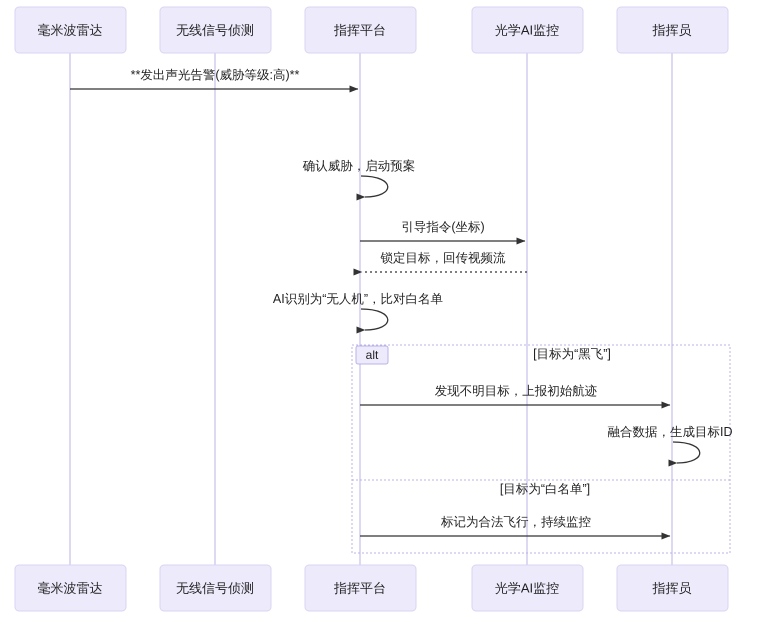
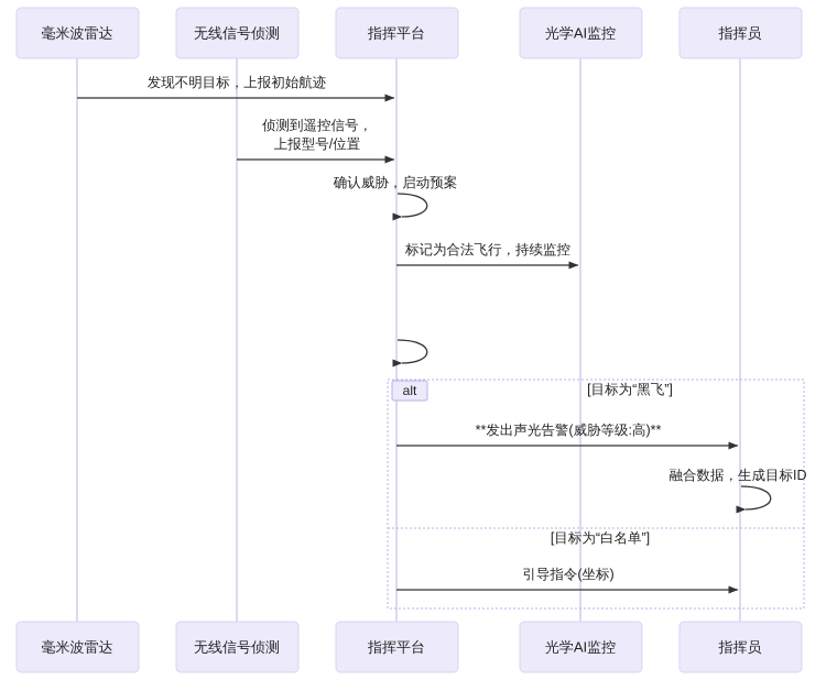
  alt
  [目标为“黑飞”]
  [目标为“白名单”]
- **发出声光告警(威胁等级:高)**
+ 发现不明目标，上报初始航迹
+ 侦测到遥控信号，
+ 上报型号/位置
  确认威胁，启动预案
- 引导指令(坐标)
+ 标记为合法飞行，持续监控
- 锁定目标，回传视频流
- AI识别为“无人机”，比对白名单
- 发现不明目标，上报初始航迹
+ **发出声光告警(威胁等级:高)**
  融合数据，生成目标ID
- 标记为合法飞行，持续监控
+ 引导指令(坐标)
  毫米波雷达
  无线信号侦测
  指挥平台
  光学AI监控
  指挥员
  毫米波雷达
  无线信号侦测
  指挥平台
  光学AI监控
  指挥员
